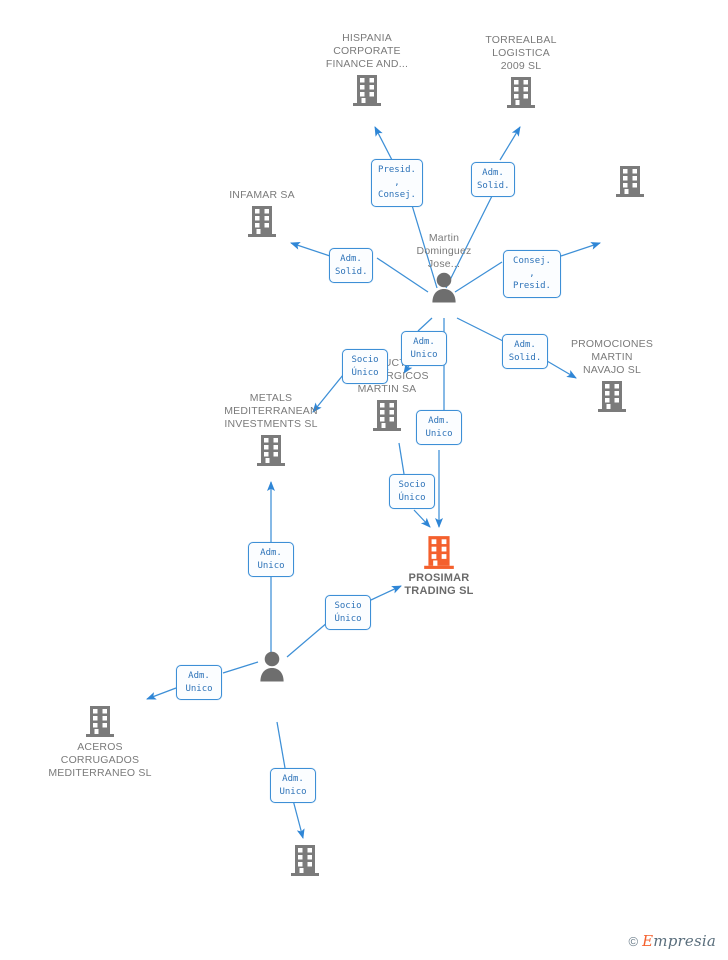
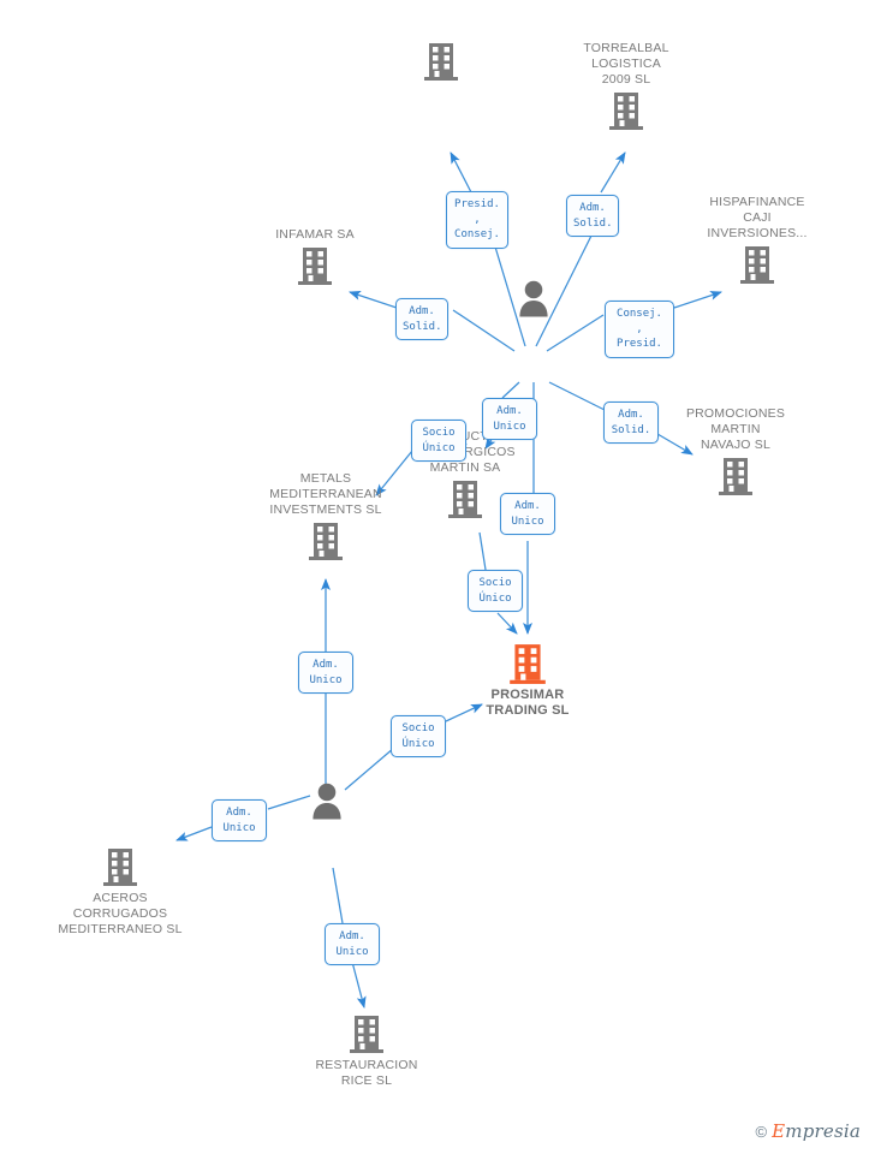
- HISPANIA
- CORPORATE
- FINANCE AND...
  TORREALBAL
  LOGISTICA
  2009 SL
+ HISPAFINANCE
+ CAJI
+ INVERSIONES...
  INFAMAR SA
- Martin
- Dominguez
- Jose...
  PROMOCIONES
  MARTIN
  NAVAJO SL
  MARTIN SA
  METALS
  MEDITERRANEAN
  INVESTMENTS SL
  PROSIMAR
  TRADING SL
  ACEROS
  CORRUGADOS
  MEDITERRANEO SL
+ RESTAURACION
+ RICE SL
  Presid. ,
  Consej.
  Adm.
  Solid.
  Adm.
  Solid.
  Consej. ,
  Presid.
  Adm.
  Unico
  Adm.
  Solid.
  Socio
  Único
  Adm.
  Unico
  Socio
  Único
  Adm.
  Unico
  Socio
  Único
  Adm.
  Unico
  Adm.
  Unico
  ©
  Empresia
